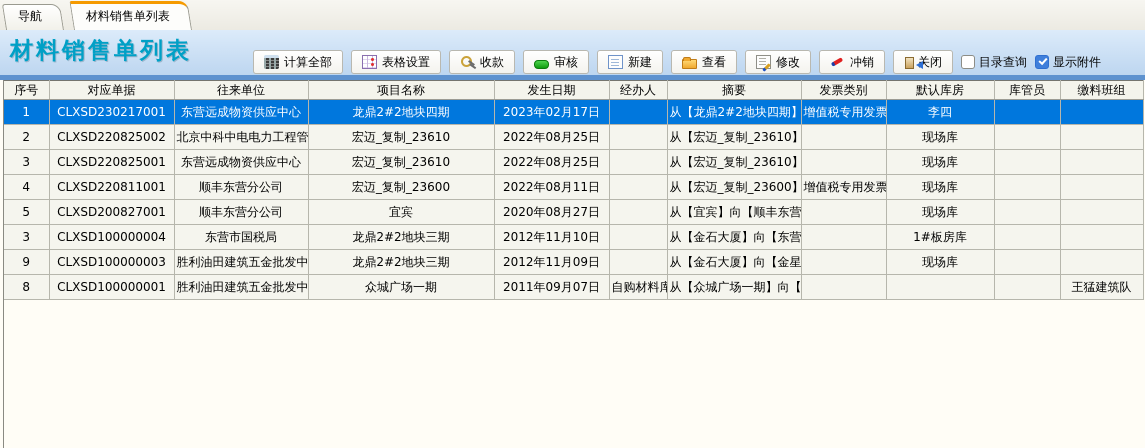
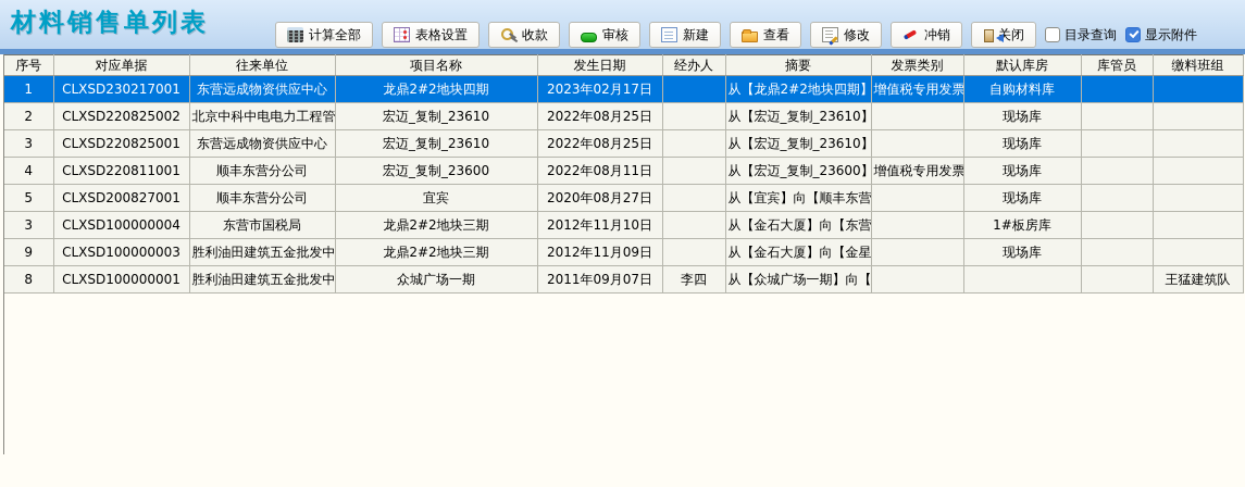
- 导航 材料销售单列表
  材料销售单列表
  计算全部
  表格设置
  收款
  审核
  新建
  查看
  修改
  冲销
  关闭
  目录查询
  显示附件
  序号	对应单据	往来单位	项目名称	发生日期	经办人	摘要	发票类别	默认库房	库管员	缴料班组
- 1	CLXSD230217001	东营远成物资供应中心	龙鼎2#2地块四期	2023年02月17日		从【龙鼎2#2地块四期】	增值税专用发票	李四
+ 1	CLXSD230217001	东营远成物资供应中心	龙鼎2#2地块四期	2023年02月17日		从【龙鼎2#2地块四期】	增值税专用发票	自购材料库
  2	CLXSD220825002	北京中科中电电力工程管	宏迈_复制_23610	2022年08月25日		从【宏迈_复制_23610】		现场库
  3	CLXSD220825001	东营远成物资供应中心	宏迈_复制_23610	2022年08月25日		从【宏迈_复制_23610】		现场库
  4	CLXSD220811001	顺丰东营分公司	宏迈_复制_23600	2022年08月11日		从【宏迈_复制_23600】	增值税专用发票	现场库
  5	CLXSD200827001	顺丰东营分公司	宜宾	2020年08月27日		从【宜宾】向【顺丰东营		现场库
  3	CLXSD100000004	东营市国税局	龙鼎2#2地块三期	2012年11月10日		从【金石大厦】向【东营		1#板房库
  9	CLXSD100000003	胜利油田建筑五金批发中	龙鼎2#2地块三期	2012年11月09日		从【金石大厦】向【金星		现场库
- 8	CLXSD100000001	胜利油田建筑五金批发中	众城广场一期	2011年09月07日	自购材料库	从【众城广场一期】向【				王猛建筑队
+ 8	CLXSD100000001	胜利油田建筑五金批发中	众城广场一期	2011年09月07日	李四	从【众城广场一期】向【				王猛建筑队
